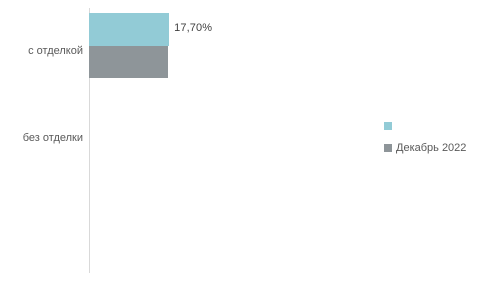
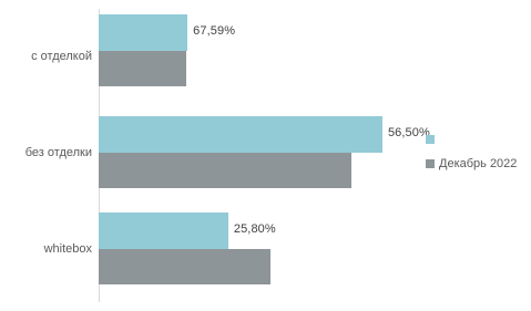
  с отделкой
  без отделки
+ whitebox
- 17,70%
+ 67,59%
+ 56,50%
+ 25,80%
  Декабрь 2022
